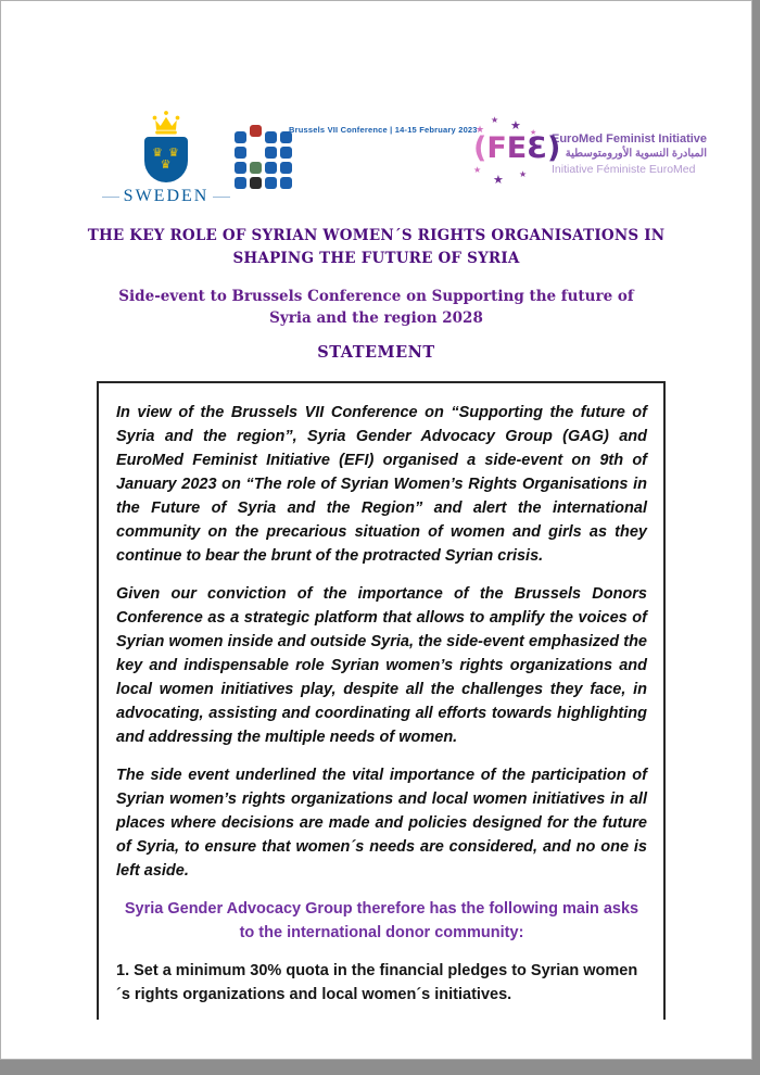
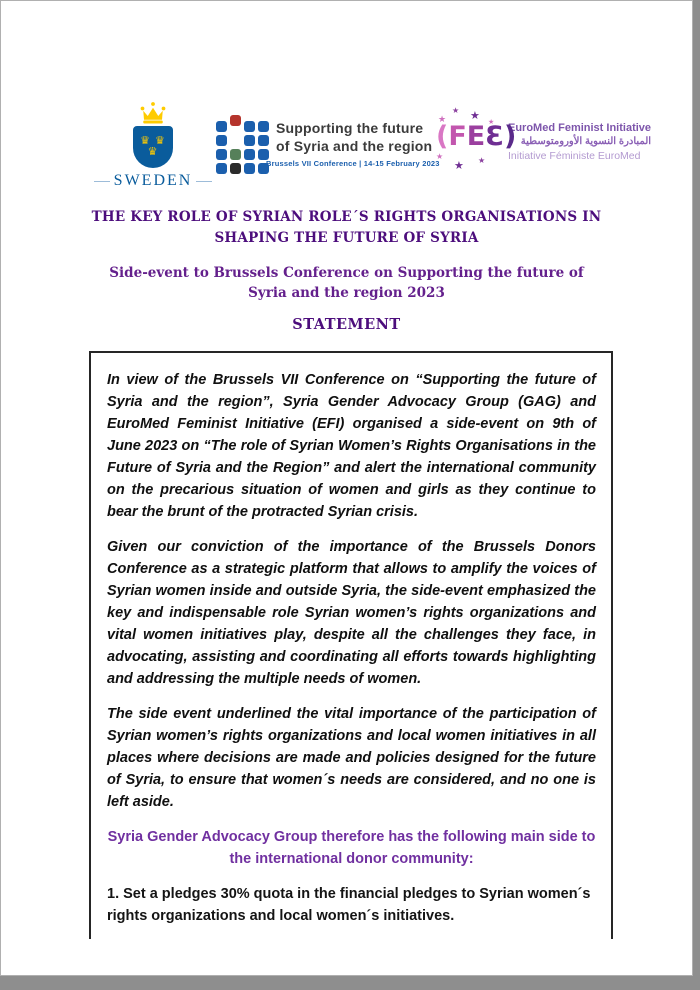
  ♛ ♛
  ♛
  SWEDEN
+ Supporting the future
+ of Syria and the region
  Brussels VII Conference | 14-15 February 2023
  ★
  ★
  ★
  ★
  ★
  ★
  (FEƐ)
  EuroMed Feminist Initiative
  المبادرة النسوية الأورومتوسطية
  Initiative Féministe EuroMed
- THE KEY ROLE OF SYRIAN WOMEN´S RIGHTS ORGANISATIONS IN SHAPING THE FUTURE OF SYRIA
+ THE KEY ROLE OF SYRIAN ROLE´S RIGHTS ORGANISATIONS IN SHAPING THE FUTURE OF SYRIA
- Side-event to Brussels Conference on Supporting the future of Syria and the region 2028
+ Side-event to Brussels Conference on Supporting the future of Syria and the region 2023
  STATEMENT
- In view of the Brussels VII Conference on “Supporting the future of Syria and the region”, Syria Gender Advocacy Group (GAG) and EuroMed Feminist Initiative (EFI) organised a side-event on 9th of January 2023 on “The role of Syrian Women’s Rights Organisations in the Future of Syria and the Region” and alert the international community on the precarious situation of women and girls as they continue to bear the brunt of the protracted Syrian crisis.
+ In view of the Brussels VII Conference on “Supporting the future of Syria and the region”, Syria Gender Advocacy Group (GAG) and EuroMed Feminist Initiative (EFI) organised a side-event on 9th of June 2023 on “The role of Syrian Women’s Rights Organisations in the Future of Syria and the Region” and alert the international community on the precarious situation of women and girls as they continue to bear the brunt of the protracted Syrian crisis.
- Given our conviction of the importance of the Brussels Donors Conference as a strategic platform that allows to amplify the voices of Syrian women inside and outside Syria, the side-event emphasized the key and indispensable role Syrian women’s rights organizations and local women initiatives play, despite all the challenges they face, in advocating, assisting and coordinating all efforts towards highlighting and addressing the multiple needs of women.
+ Given our conviction of the importance of the Brussels Donors Conference as a strategic platform that allows to amplify the voices of Syrian women inside and outside Syria, the side-event emphasized the key and indispensable role Syrian women’s rights organizations and vital women initiatives play, despite all the challenges they face, in advocating, assisting and coordinating all efforts towards highlighting and addressing the multiple needs of women.
  The side event underlined the vital importance of the participation of Syrian women’s rights organizations and local women initiatives in all places where decisions are made and policies designed for the future of Syria, to ensure that women´s needs are considered, and no one is left aside.
- Syria Gender Advocacy Group therefore has the following main asks to the international donor community:
+ Syria Gender Advocacy Group therefore has the following main side to the international donor community:
- 1. Set a minimum 30% quota in the financial pledges to Syrian women´s rights organizations and local women´s initiatives.
+ 1. Set a pledges 30% quota in the financial pledges to Syrian women´s rights organizations and local women´s initiatives.
